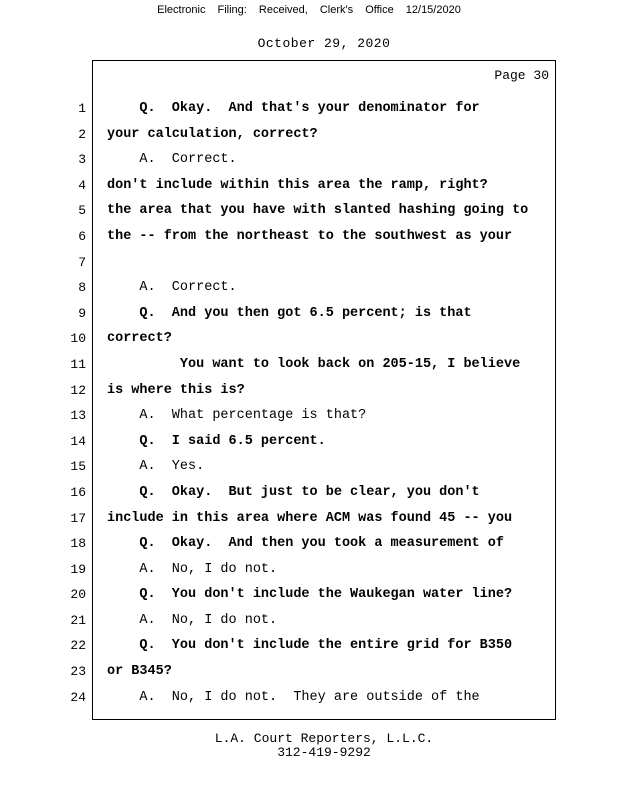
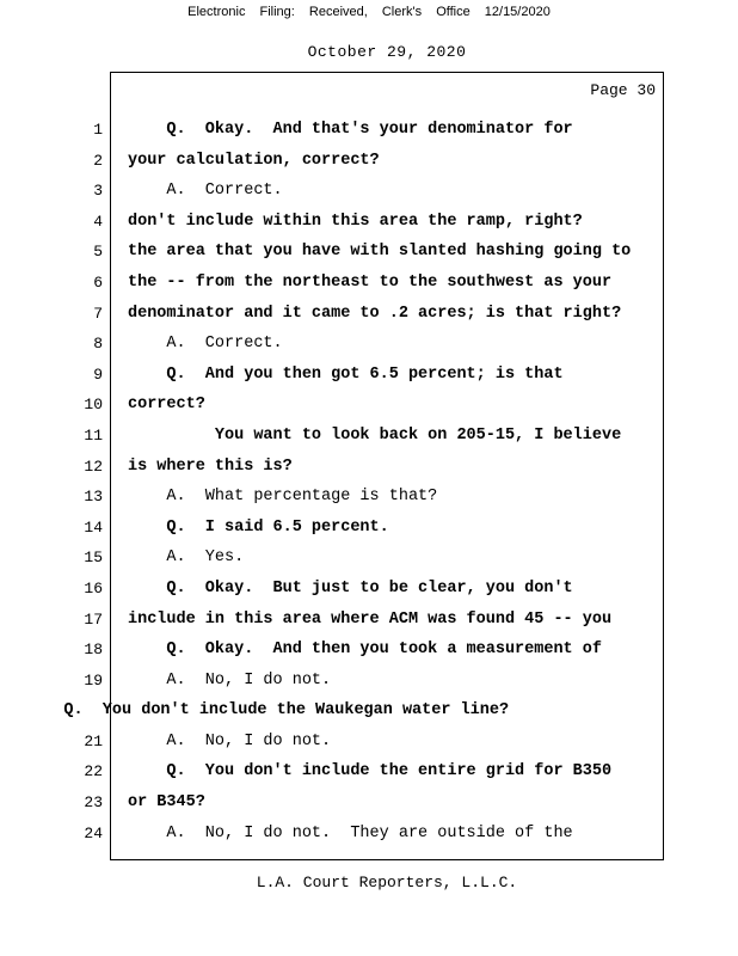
  Electronic Filing: Received, Clerk's Office 12/15/2020
  October 29, 2020
  Page 30
  1
  Q. Okay. And that's your denominator for
  2
  your calculation, correct?
  3
  A. Correct.
  4
  don't include within this area the ramp, right?
  5
  the area that you have with slanted hashing going to
  6
  the -- from the northeast to the southwest as your
  7
+ denominator and it came to .2 acres; is that right?
  8
  A. Correct.
  9
  Q. And you then got 6.5 percent; is that
  10
  correct?
  11
  You want to look back on 205-15, I believe
  12
  is where this is?
  13
  A. What percentage is that?
  14
  Q. I said 6.5 percent.
  15
  A. Yes.
  16
  Q. Okay. But just to be clear, you don't
  17
  include in this area where ACM was found 45 -- you
  18
  Q. Okay. And then you took a measurement of
  19
  A. No, I do not.
- 20
  Q. You don't include the Waukegan water line?
  21
  A. No, I do not.
  22
  Q. You don't include the entire grid for B350
  23
  or B345?
  24
  A. No, I do not. They are outside of the
  L.A. Court Reporters, L.L.C.
- 312-419-9292
